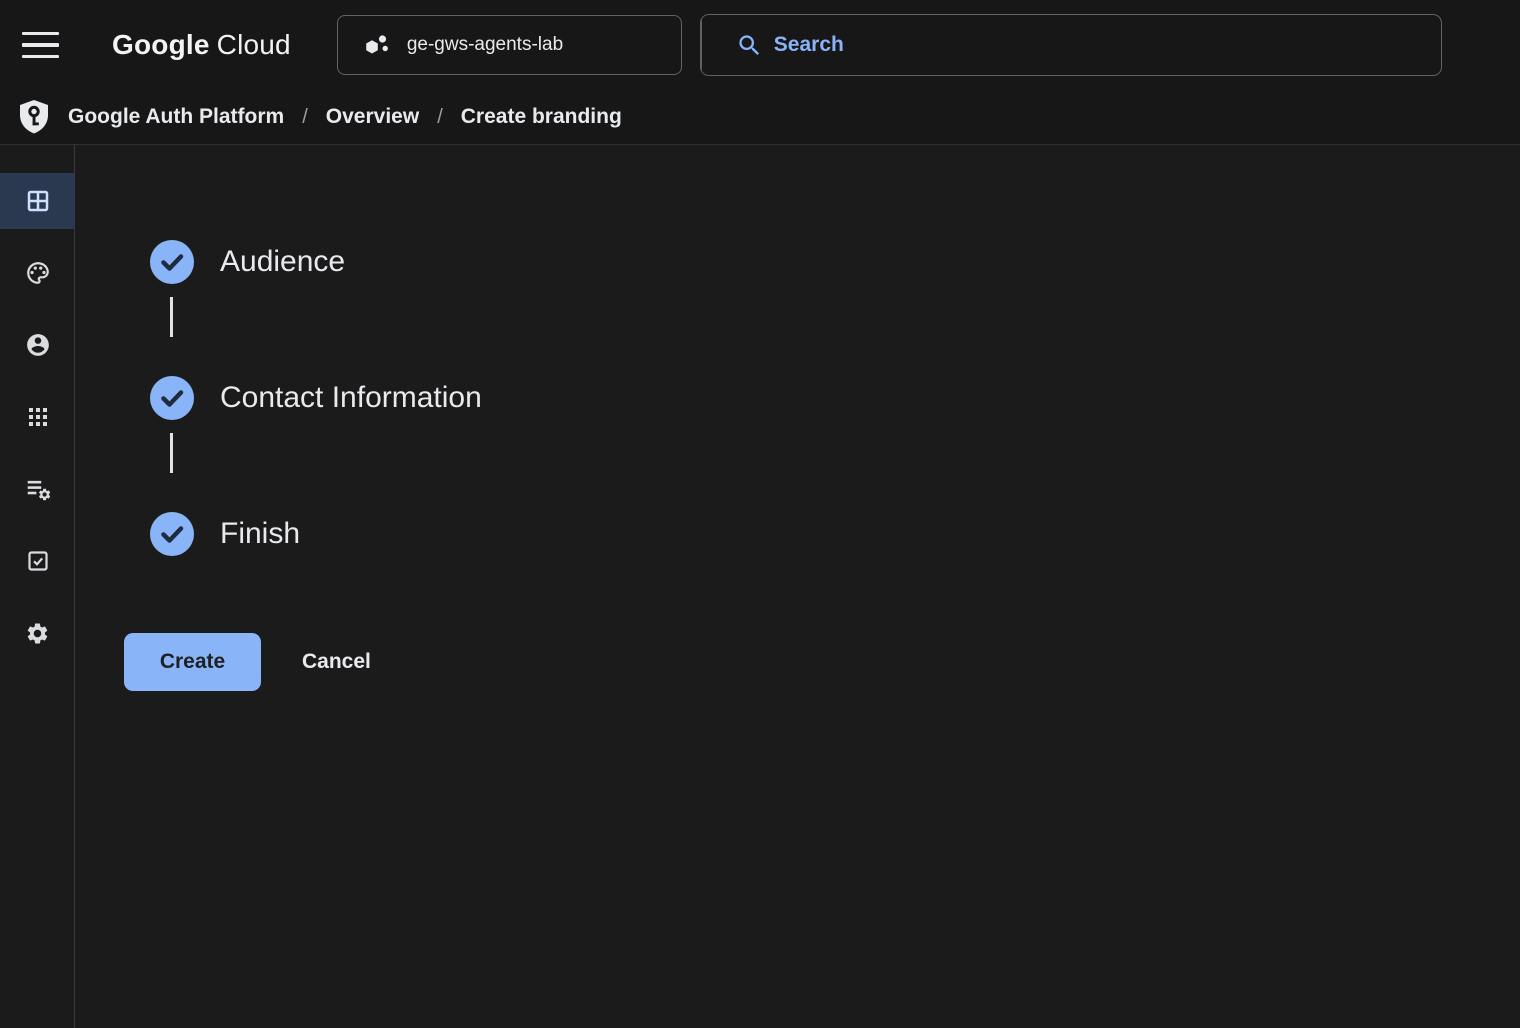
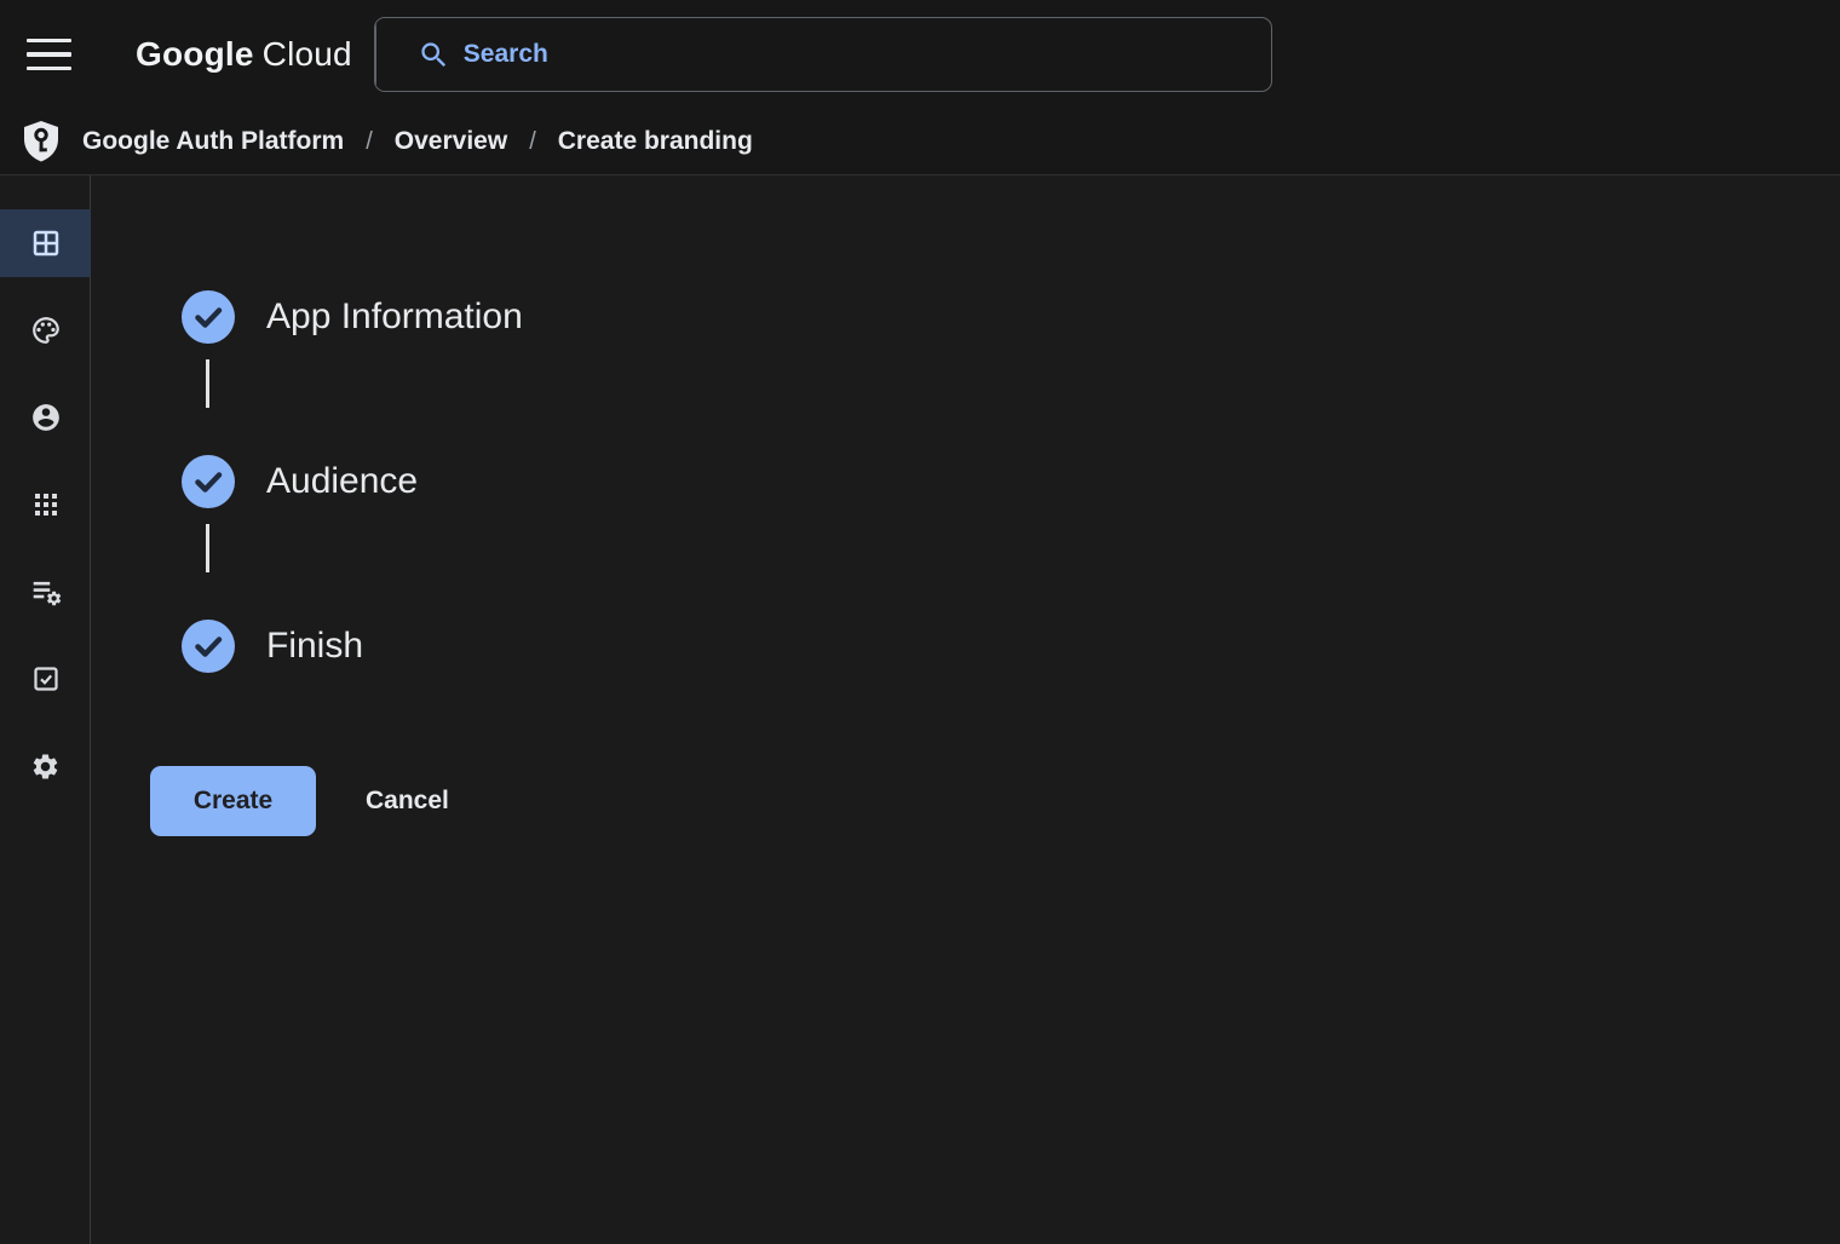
  Google Cloud
- ge-gws-agents-lab
  Search
  Google Auth Platform
  /
  Overview
  /
  Create branding
+ App Information
  Audience
- Contact Information
  Finish
  Create
  Cancel
